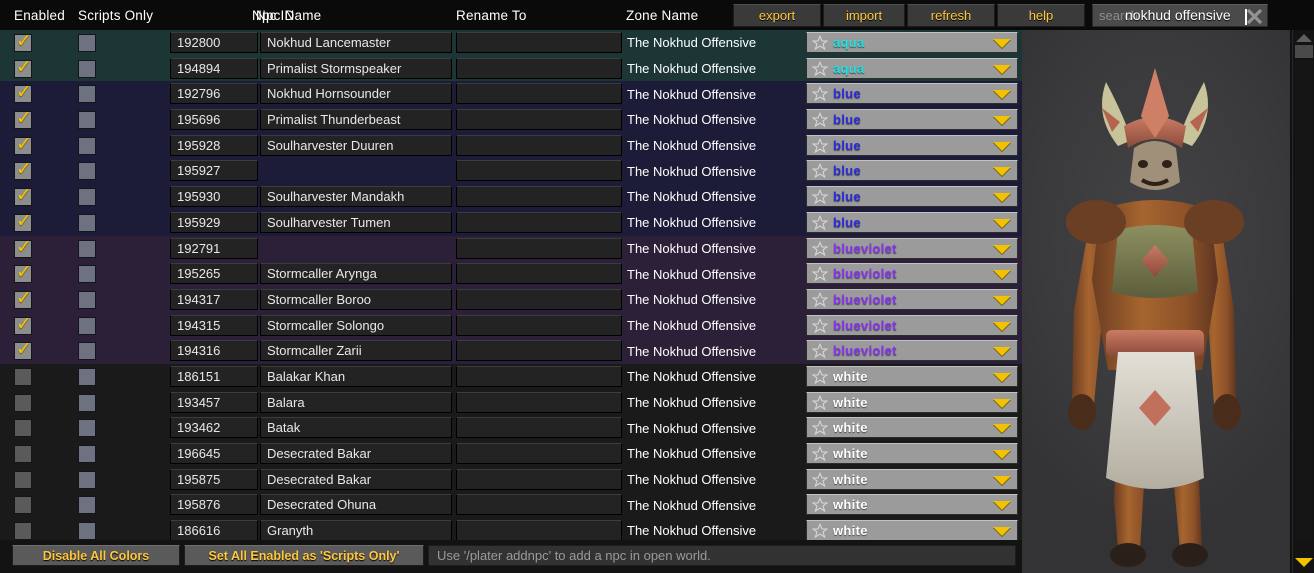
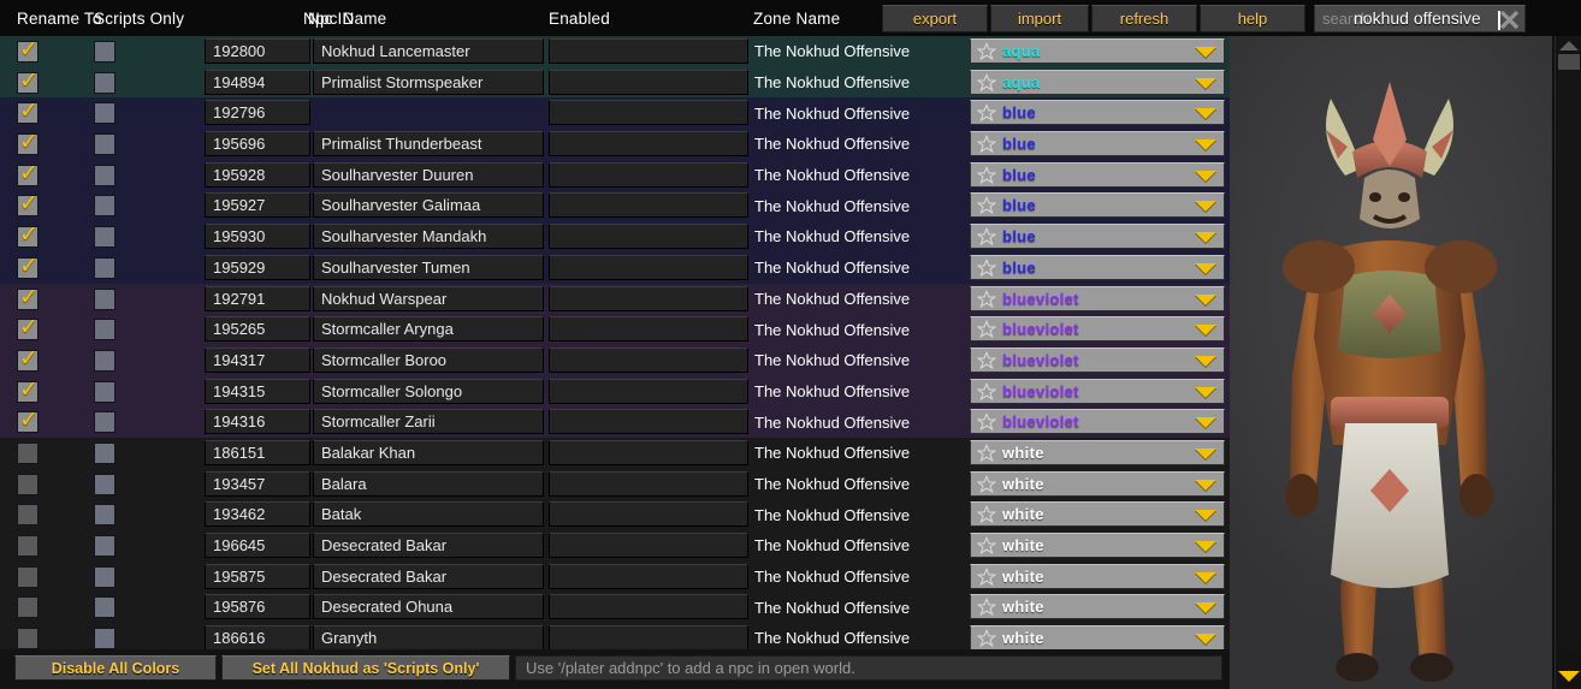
- Enabled
+ Rename To
  Scripts Only
  Npc ID
  Npc Name
- Rename To
+ Enabled
  Zone Name
  export
  import
  refresh
  help
  search
  nokhud offensive
  ✓
  192800
  Nokhud Lancemaster
  The Nokhud Offensive
  aqua
  ✓
  194894
  Primalist Stormspeaker
  The Nokhud Offensive
  aqua
  ✓
  192796
- Nokhud Hornsounder
  The Nokhud Offensive
  blue
  ✓
  195696
  Primalist Thunderbeast
  The Nokhud Offensive
  blue
  ✓
  195928
  Soulharvester Duuren
  The Nokhud Offensive
  blue
  ✓
  195927
+ Soulharvester Galimaa
  The Nokhud Offensive
  blue
  ✓
  195930
  Soulharvester Mandakh
  The Nokhud Offensive
  blue
  ✓
  195929
  Soulharvester Tumen
  The Nokhud Offensive
  blue
  ✓
  192791
+ Nokhud Warspear
  The Nokhud Offensive
  blueviolet
  ✓
  195265
  Stormcaller Arynga
  The Nokhud Offensive
  blueviolet
  ✓
  194317
  Stormcaller Boroo
  The Nokhud Offensive
  blueviolet
  ✓
  194315
  Stormcaller Solongo
  The Nokhud Offensive
  blueviolet
  ✓
  194316
  Stormcaller Zarii
  The Nokhud Offensive
  blueviolet
  186151
  Balakar Khan
  The Nokhud Offensive
  white
  193457
  Balara
  The Nokhud Offensive
  white
  193462
  Batak
  The Nokhud Offensive
  white
  196645
  Desecrated Bakar
  The Nokhud Offensive
  white
  195875
  Desecrated Bakar
  The Nokhud Offensive
  white
  195876
  Desecrated Ohuna
  The Nokhud Offensive
  white
  186616
  Granyth
  The Nokhud Offensive
  white
  Disable All Colors
- Set All Enabled as 'Scripts Only'
+ Set All Nokhud as 'Scripts Only'
  Use '/plater addnpc' to add a npc in open world.
